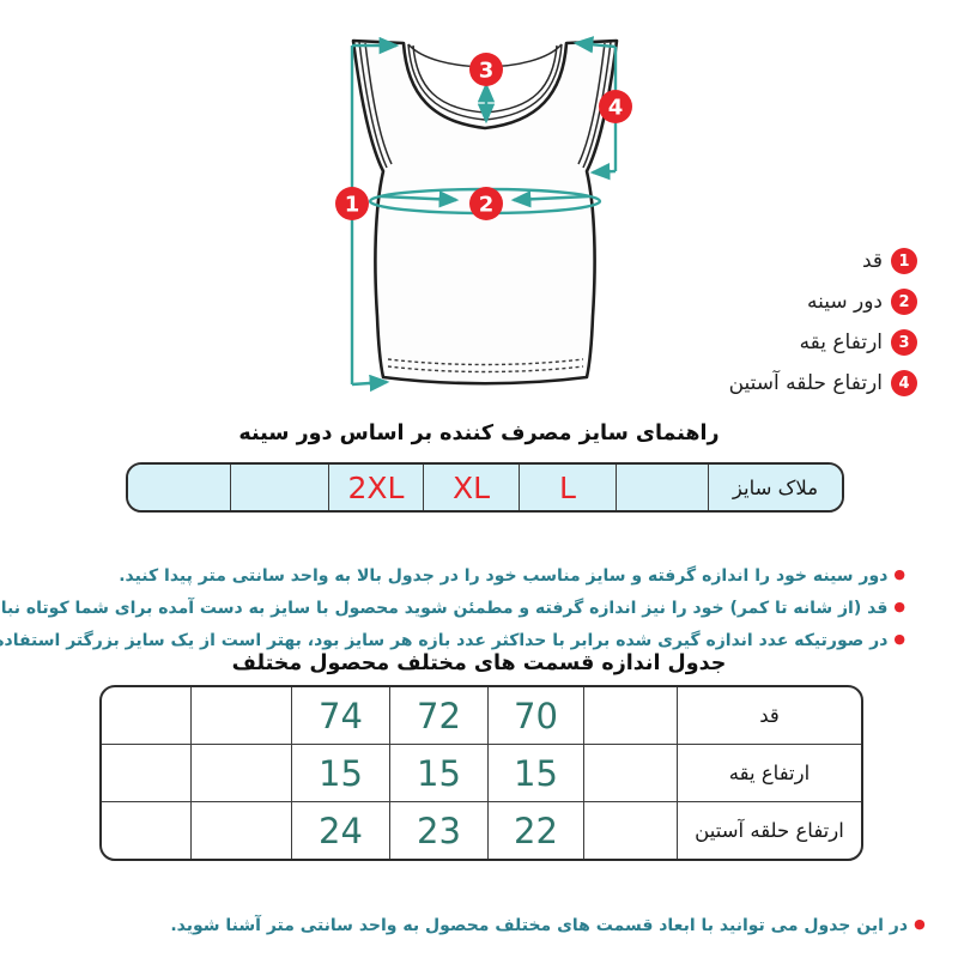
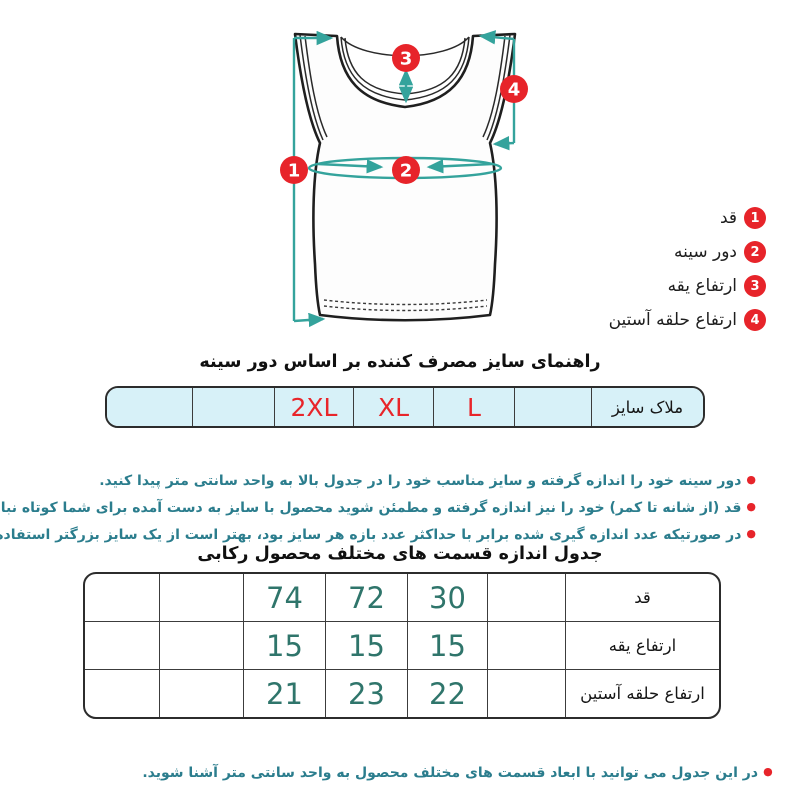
  1
  2
  3
  4
  1
  قد
  2
  دور سینه
  3
  ارتفاع یقه
  4
  ارتفاع حلقه آستین
  راهنمای سایز مصرف کننده بر اساس دور سینه
  		2XL	XL	L		ملاک سایز
  ●دور سینه خود را اندازه گرفته و سایز مناسب خود را در جدول بالا به واحد سانتی متر پیدا کنید.
  ●قد (از شانه تا کمر) خود را نیز اندازه گرفته و مطمئن شوید محصول با سایز به دست آمده برای شما کوتاه نبا
  ●در صورتیکه عدد اندازه گیری شده برابر با حداکثر عدد بازه هر سایز بود، بهتر است از یک سایز بزرگتر استفاد
- جدول اندازه قسمت های مختلف محصول مختلف
+ جدول اندازه قسمت های مختلف محصول رکابی
- 		74	72	70		قد
+ 		74	72	30		قد
  		15	15	15		ارتفاع یقه
- 		24	23	22		ارتفاع حلقه آستین
+ 		21	23	22		ارتفاع حلقه آستین
  ●در این جدول می توانید با ابعاد قسمت های مختلف محصول به واحد سانتی متر آشنا شوید.
